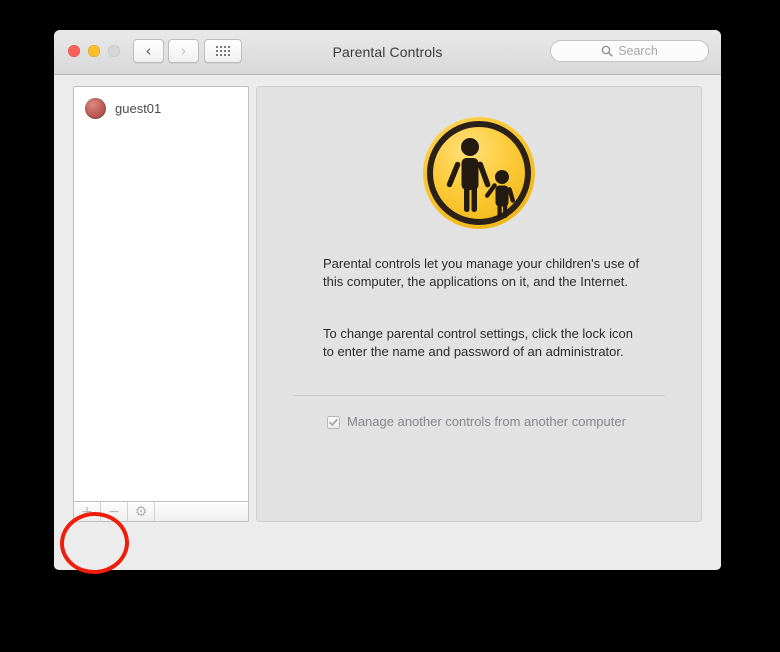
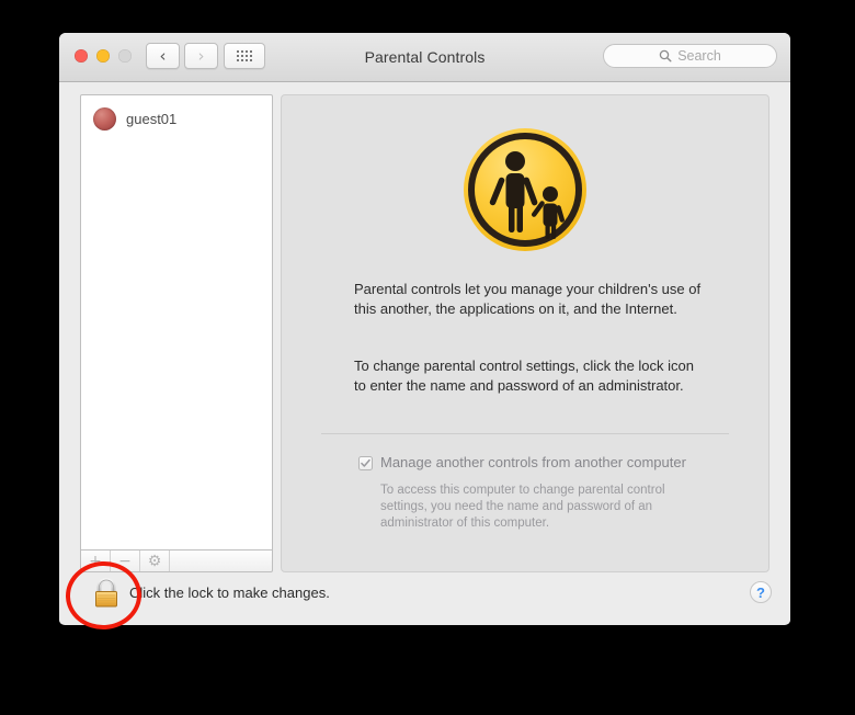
  ‹
  ›
  Parental Controls
  Search
  guest01
  +
  −
  ⚙
- Parental controls let you manage your children's use of this computer, the applications on it, and the Internet.
+ Parental controls let you manage your children's use of this another, the applications on it, and the Internet.
  To change parental control settings, click the lock icon to enter the name and password of an administrator.
  Manage another controls from another computer
+ To access this computer to change parental control settings, you need the name and password of an administrator of this computer.
+ Click the lock to make changes.
+ ?
